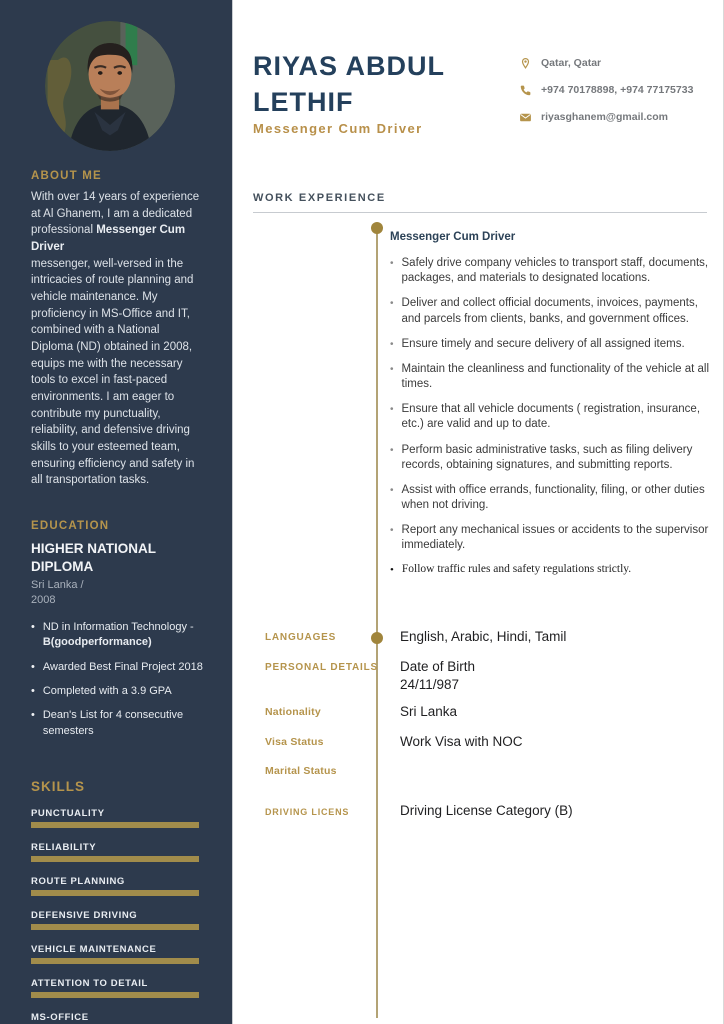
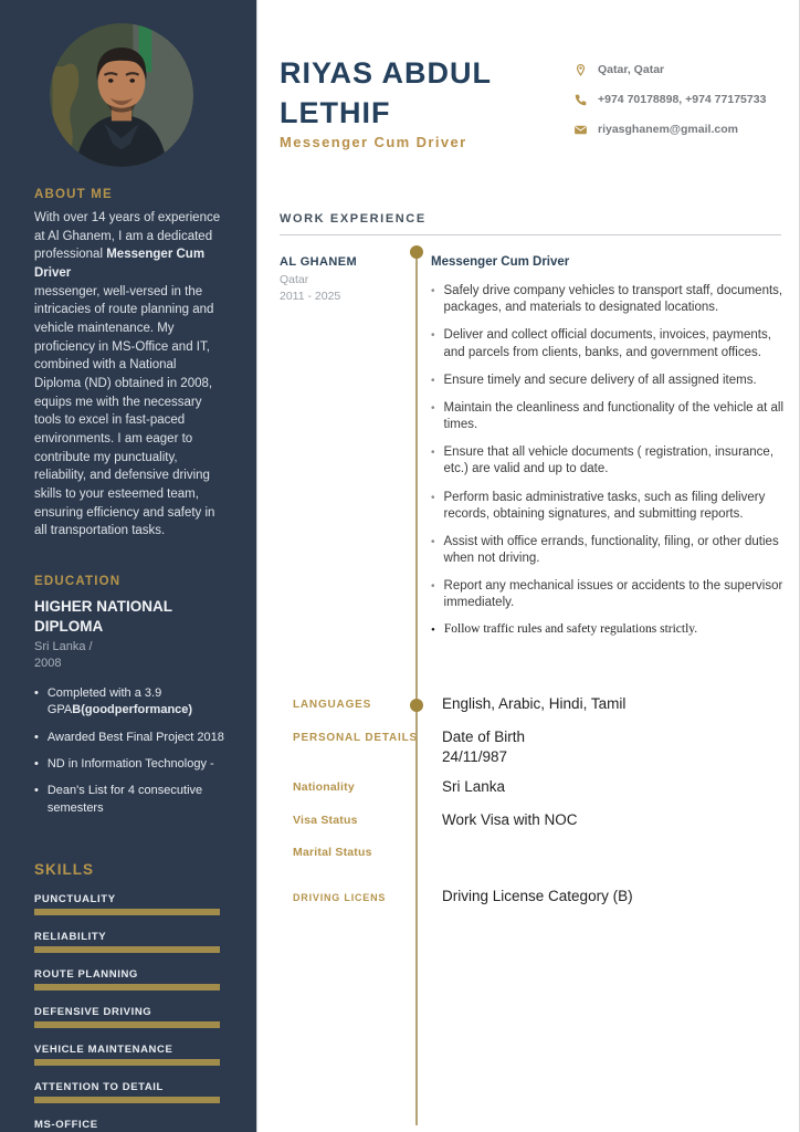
  ABOUT ME
  With over 14 years of experience at Al Ghanem, I am a dedicated professional Messenger Cum Driver
  messenger, well-versed in the intricacies of route planning and vehicle maintenance. My proficiency in MS-Office and IT, combined with a National Diploma (ND) obtained in 2008, equips me with the necessary tools to excel in fast-paced environments. I am eager to contribute my punctuality, reliability, and defensive driving skills to your esteemed team, ensuring efficiency and safety in all transportation tasks.
  EDUCATION
  HIGHER NATIONAL DIPLOMA
  Sri Lanka /
  2008
  •
- ND in Information Technology - B(goodperformance)
+ Completed with a 3.9 GPAB(goodperformance)
  •
  Awarded Best Final Project 2018
  •
- Completed with a 3.9 GPA
+ ND in Information Technology -
  •
  Dean's List for 4 consecutive semesters
  SKILLS
  PUNCTUALITY
  RELIABILITY
  ROUTE PLANNING
  DEFENSIVE DRIVING
  VEHICLE MAINTENANCE
  ATTENTION TO DETAIL
  MS-OFFICE
  RIYAS ABDUL LETHIF
  Messenger Cum Driver
  Qatar, Qatar
  +974 70178898, +974 77175733
  riyasghanem@gmail.com
  WORK EXPERIENCE
+ AL GHANEM
+ Qatar
+ 2011 - 2025
  Messenger Cum Driver
  •
  Safely drive company vehicles to transport staff, documents, packages, and materials to designated locations.
  •
  Deliver and collect official documents, invoices, payments, and parcels from clients, banks, and government offices.
  •
  Ensure timely and secure delivery of all assigned items.
  •
  Maintain the cleanliness and functionality of the vehicle at all times.
  •
  Ensure that all vehicle documents ( registration, insurance, etc.) are valid and up to date.
  •
  Perform basic administrative tasks, such as filing delivery records, obtaining signatures, and submitting reports.
  •
  Assist with office errands, functionality, filing, or other duties when not driving.
  •
  Report any mechanical issues or accidents to the supervisor immediately.
  •
  Follow traffic rules and safety regulations strictly.
  LANGUAGES
  English, Arabic, Hindi, Tamil
  PERSONAL DETAILS
  Date of Birth
  24/11/987
  Nationality
  Sri Lanka
  Visa Status
  Work Visa with NOC
  Marital Status
  DRIVING LICENS
  Driving License Category (B)
